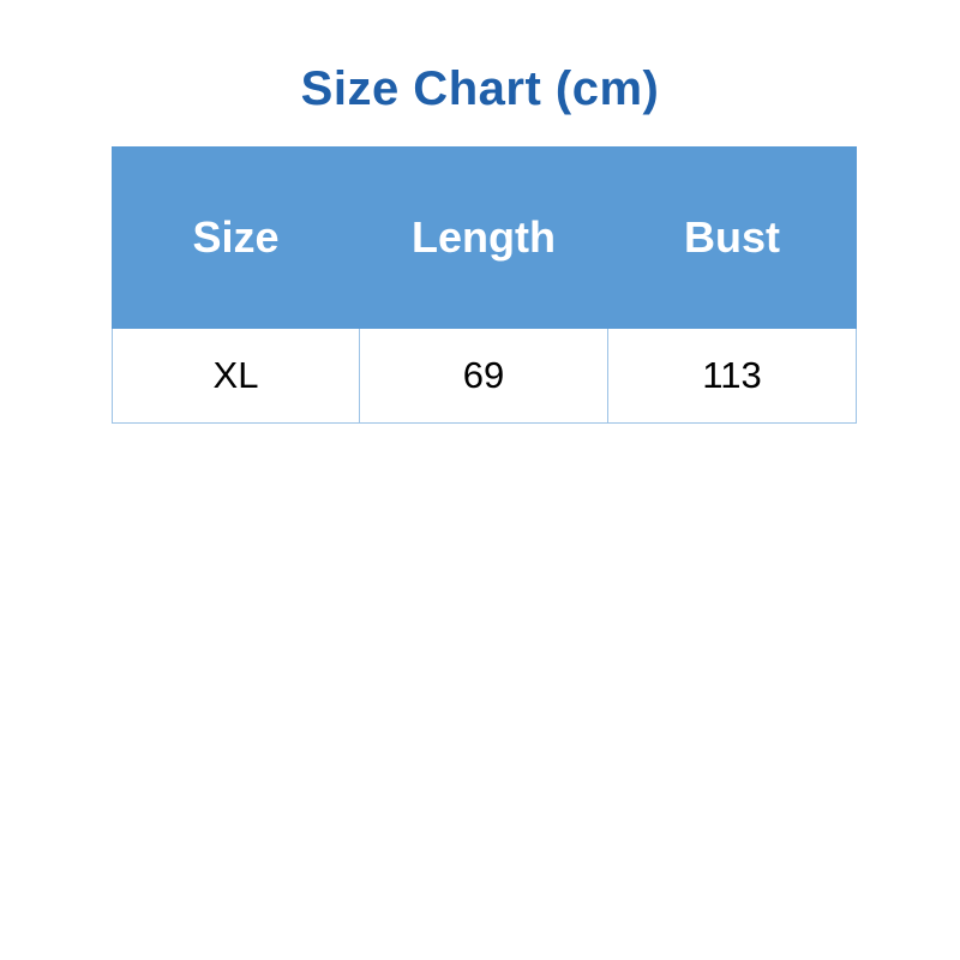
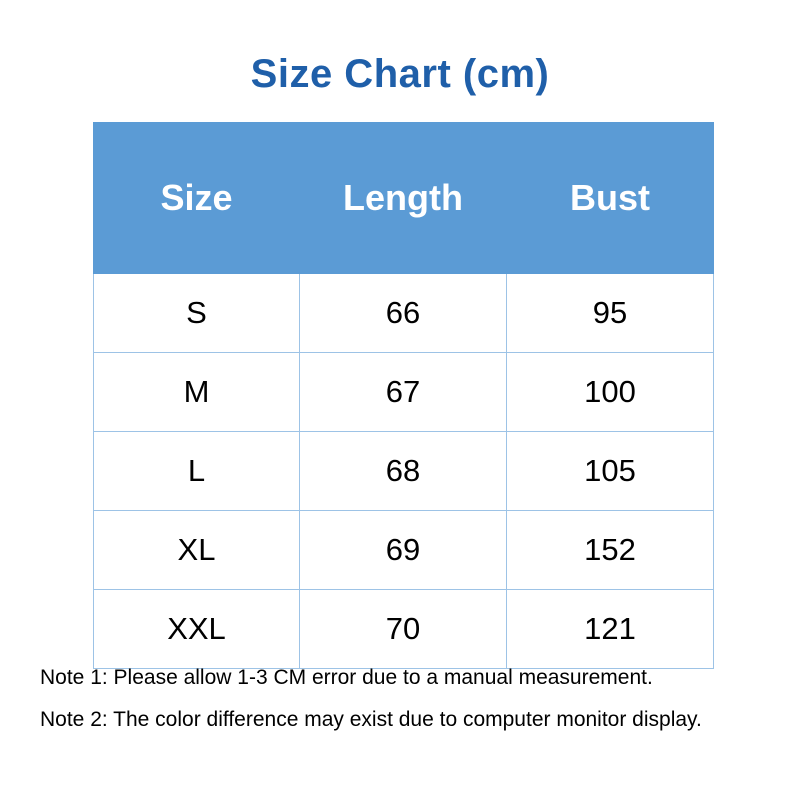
  Size Chart (cm)
  Size	Length	Bust
+ S	66	95
+ M	67	100
+ L	68	105
- XL	69	113
+ XL	69	152
+ XXL	70	121
+ Note 1: Please allow 1-3 CM error due to a manual measurement.
+ Note 2: The color difference may exist due to computer monitor display.
